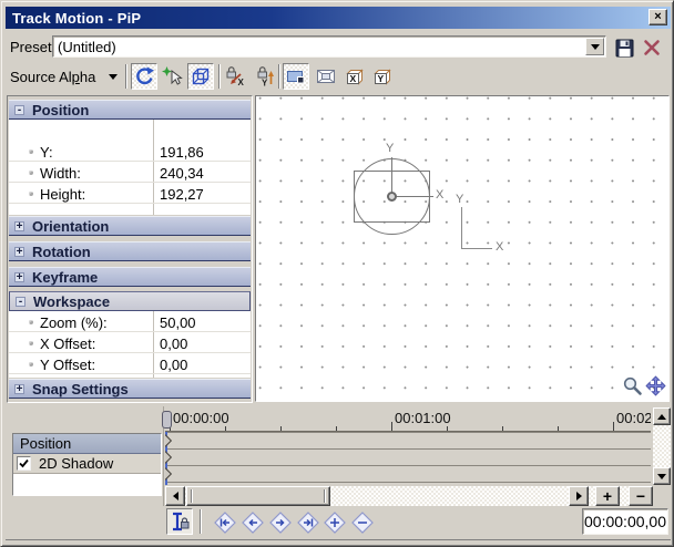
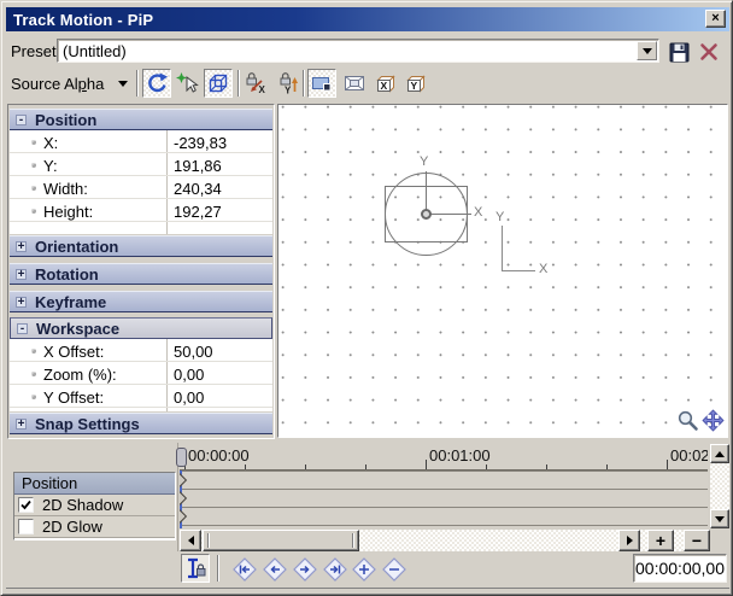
  Track Motion - PiP
  ×
  Preset
  (Untitled)
  Source Alpha
  X
  Y
  X
  Y
  -
  Position
+ X:
+ -239,83
  Y:
  191,86
  Width:
  240,34
  Height:
  192,27
  +
  Orientation
  +
  Rotation
  +
  Keyframe
  -
  Workspace
- Zoom (%):
+ X Offset:
  50,00
- X Offset:
+ Zoom (%):
  0,00
  Y Offset:
  0,00
  +
  Snap Settings
  Y
  X
  Y
  X
  00:00:00
  00:01:00
  Position
  2D Shadow
+ 2D Glow
  +
  −
  00:00:00,00
